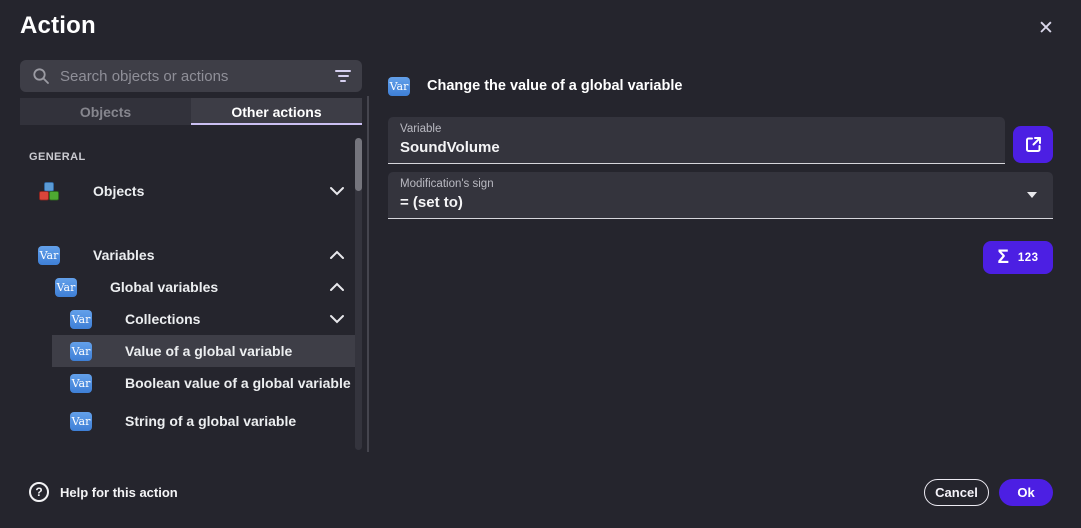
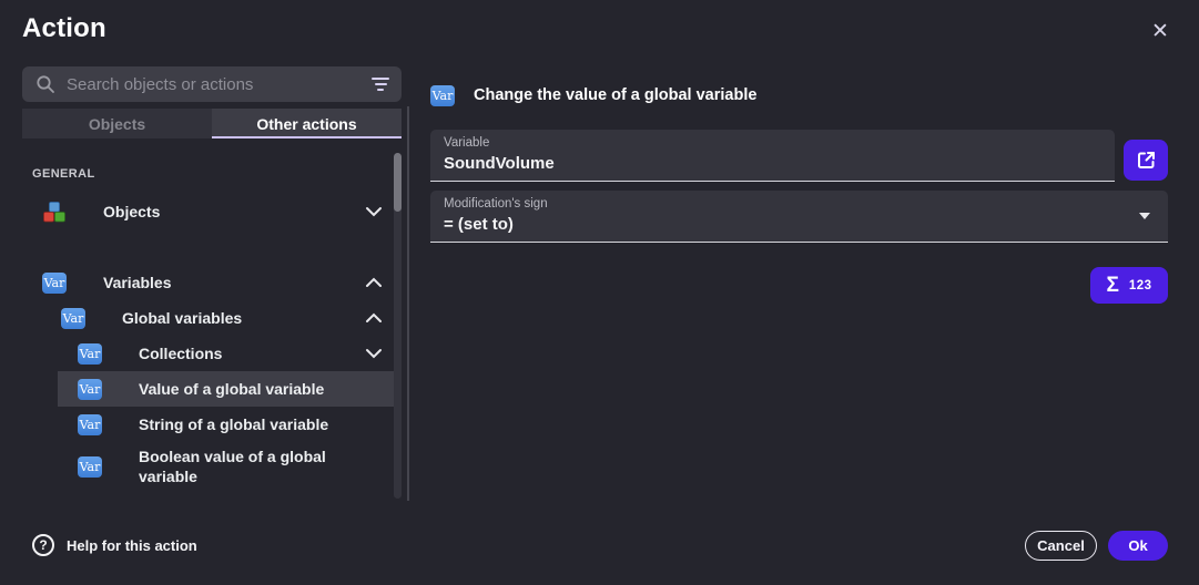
  Action
  ✕
  Search objects or actions
  Objects
  Other actions
  GENERAL
  Objects
  Var
  Variables
  Var
  Global variables
  Var
  Collections
  Var
  Value of a global variable
  Var
- Boolean value of a global variable
+ String of a global variable
  Var
- String of a global variable
+ Boolean value of a global variable
  Var
  Change the value of a global variable
  Variable
  SoundVolume
  Modification's sign
  = (set to)
  Σ
  123
  ?
  Help for this action
  Cancel
  Ok
